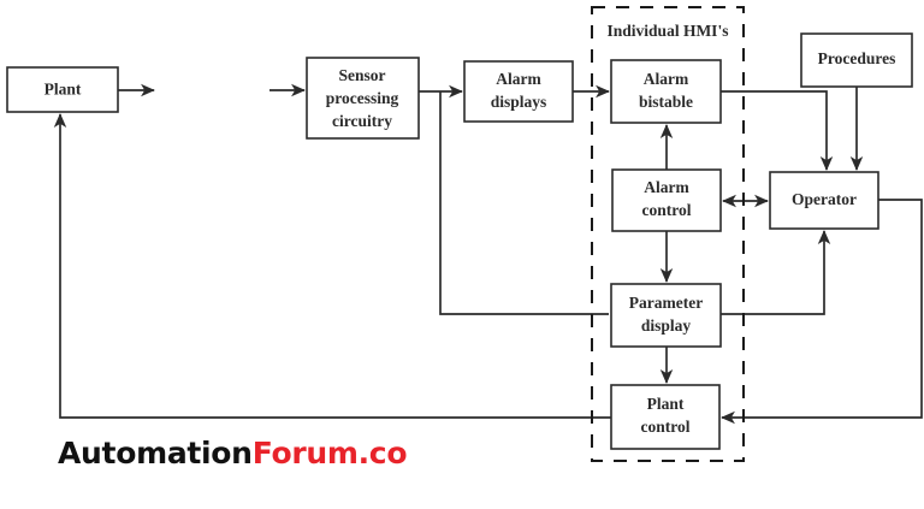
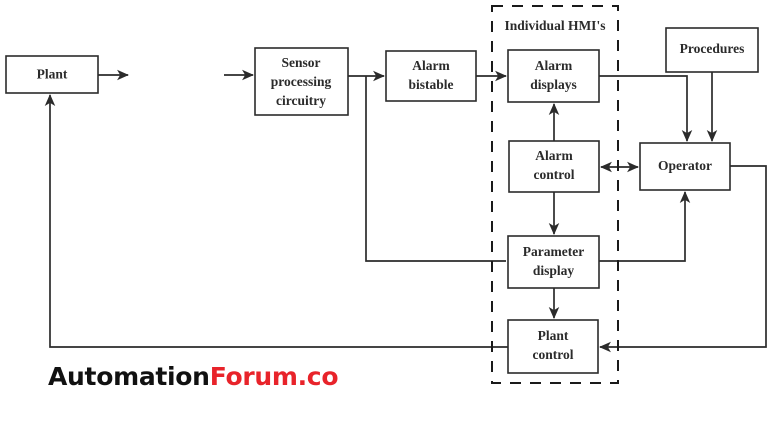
  Individual HMI's
  Plant
  Sensor
  processing
  circuitry
  Alarm
- displays
+ bistable
  Alarm
- bistable
+ displays
  Alarm
  control
  Parameter
  display
  Plant
  control
  Procedures
  Operator
  AutomationForum.co
